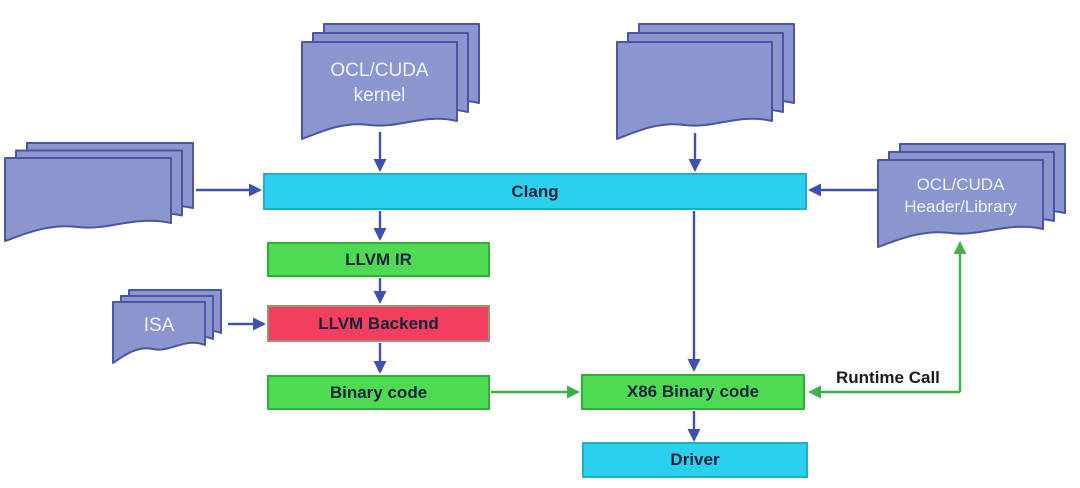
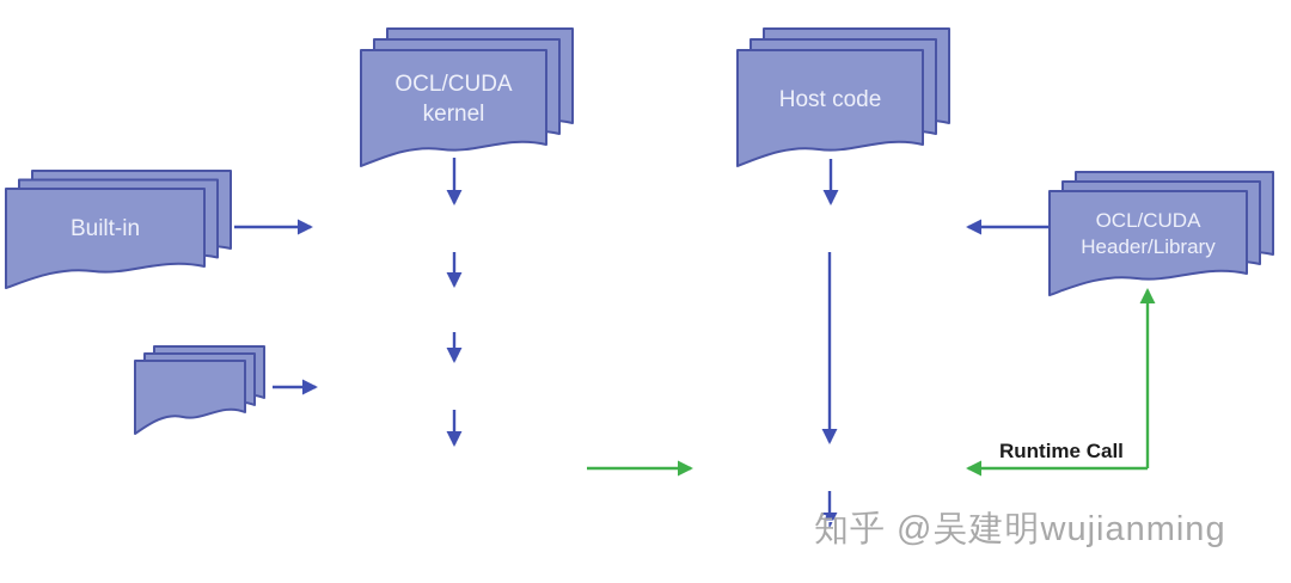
+ Built-in
  OCL/CUDA
  kernel
+ Host code
  OCL/CUDA
  Header/Library
- ISA
- Clang
- LLVM IR
- LLVM Backend
- Binary code
- X86 Binary code
- Driver
  Runtime Call
+ 知乎 @吴建明wujianming
